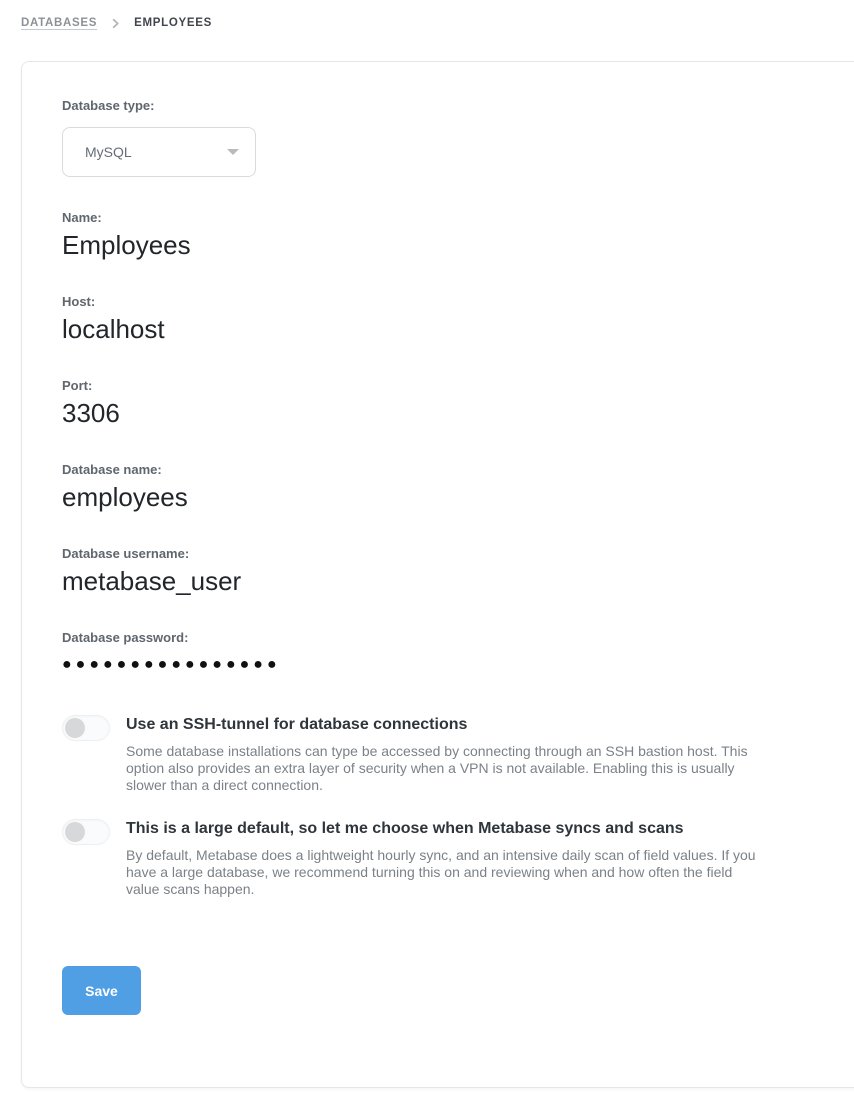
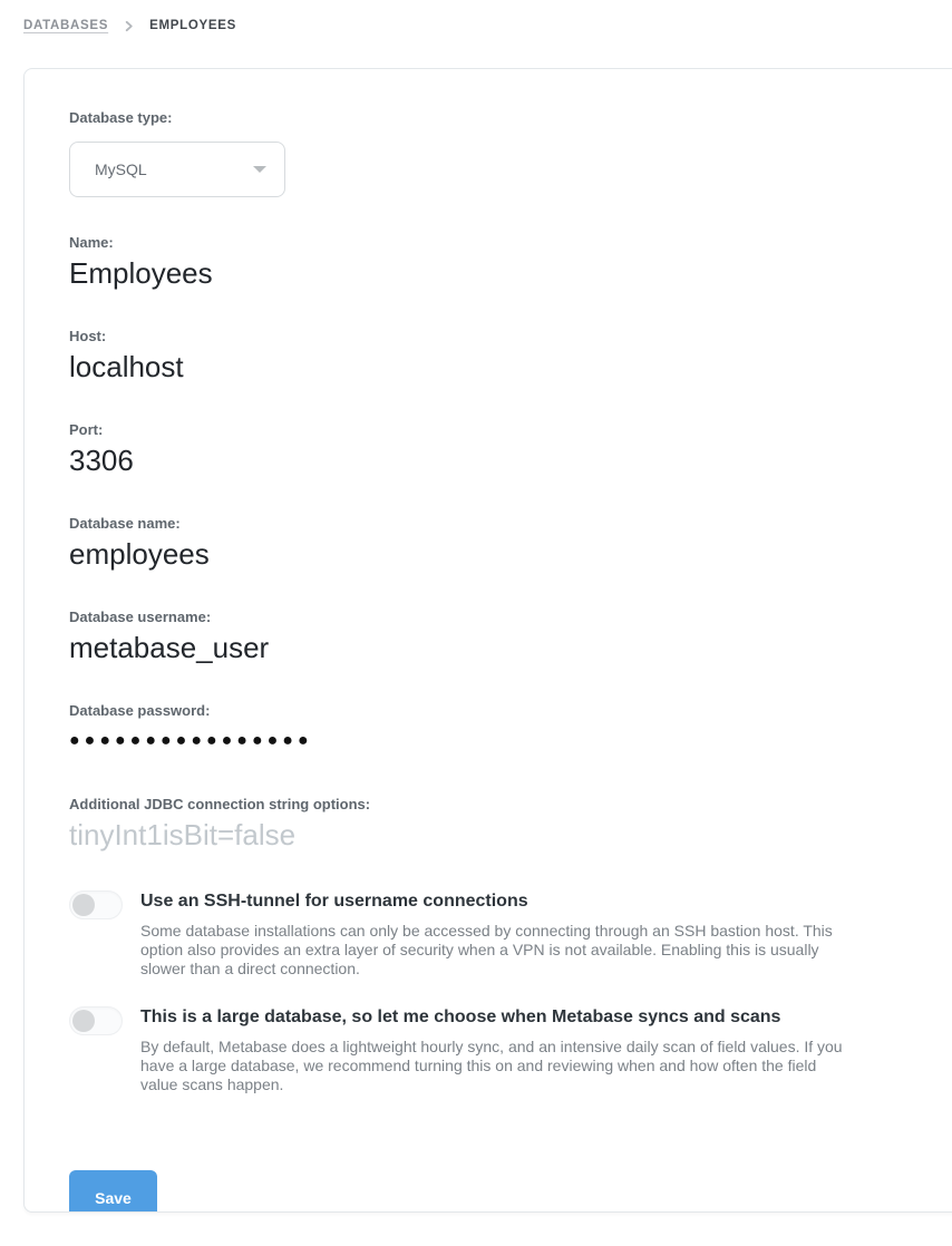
  DATABASES
  EMPLOYEES
  Database type:
  MySQL
  Name:
  Employees
  Host:
  localhost
  Port:
  3306
  Database name:
  employees
  Database username:
  metabase_user
  Database password:
  ●●●●●●●●●●●●●●●●
+ Additional JDBC connection string options:
+ tinyInt1isBit=false
- Use an SSH-tunnel for database connections
+ Use an SSH-tunnel for username connections
- Some database installations can type be accessed by connecting through an SSH bastion host. This option also provides an extra layer of security when a VPN is not available. Enabling this is usually slower than a direct connection.
+ Some database installations can only be accessed by connecting through an SSH bastion host. This option also provides an extra layer of security when a VPN is not available. Enabling this is usually slower than a direct connection.
- This is a large default, so let me choose when Metabase syncs and scans
+ This is a large database, so let me choose when Metabase syncs and scans
  By default, Metabase does a lightweight hourly sync, and an intensive daily scan of field values. If you have a large database, we recommend turning this on and reviewing when and how often the field value scans happen.
  Save
